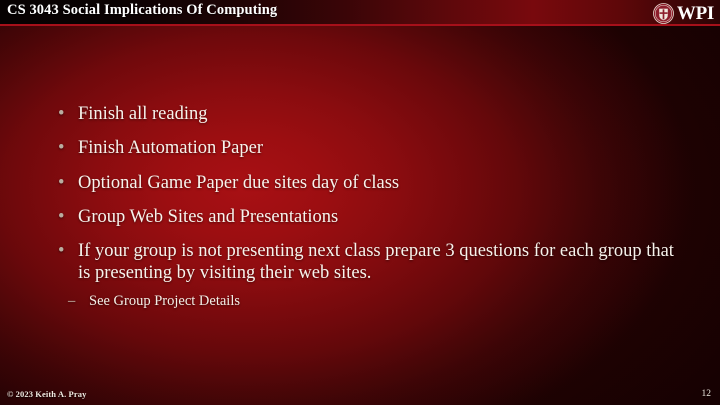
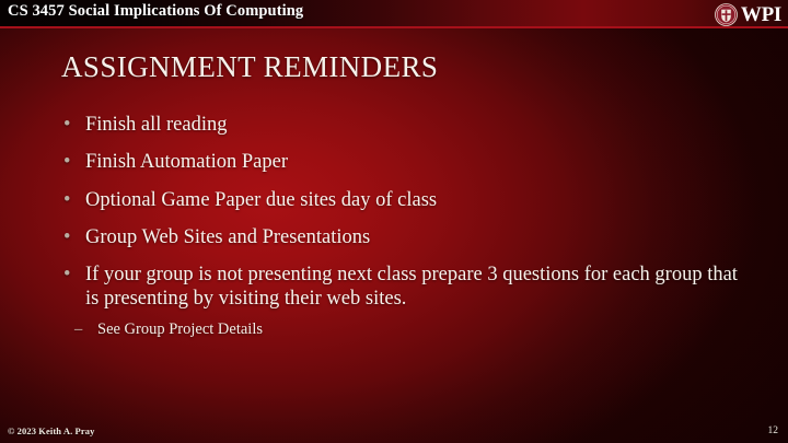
- CS 3043 Social Implications Of Computing
+ CS 3457 Social Implications Of Computing
  WPI
+ ASSIGNMENT REMINDERS
  •
  Finish all reading
  •
  Finish Automation Paper
  •
  Optional Game Paper due sites day of class
  •
  Group Web Sites and Presentations
  •
  If your group is not presenting next class prepare 3 questions for each group that is presenting by visiting their web sites.
  –
  See Group Project Details
  © 2023 Keith A. Pray
  12
